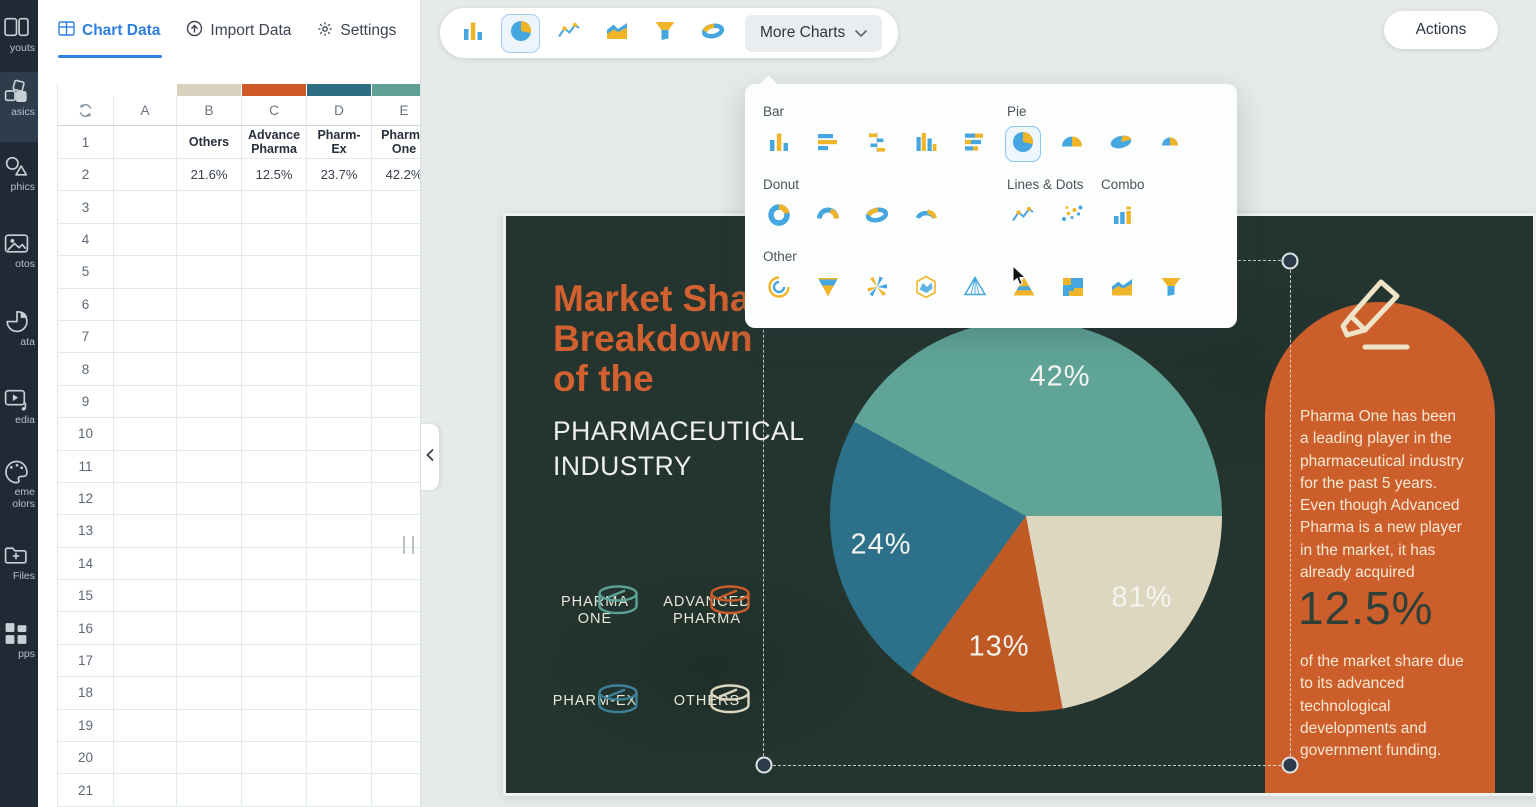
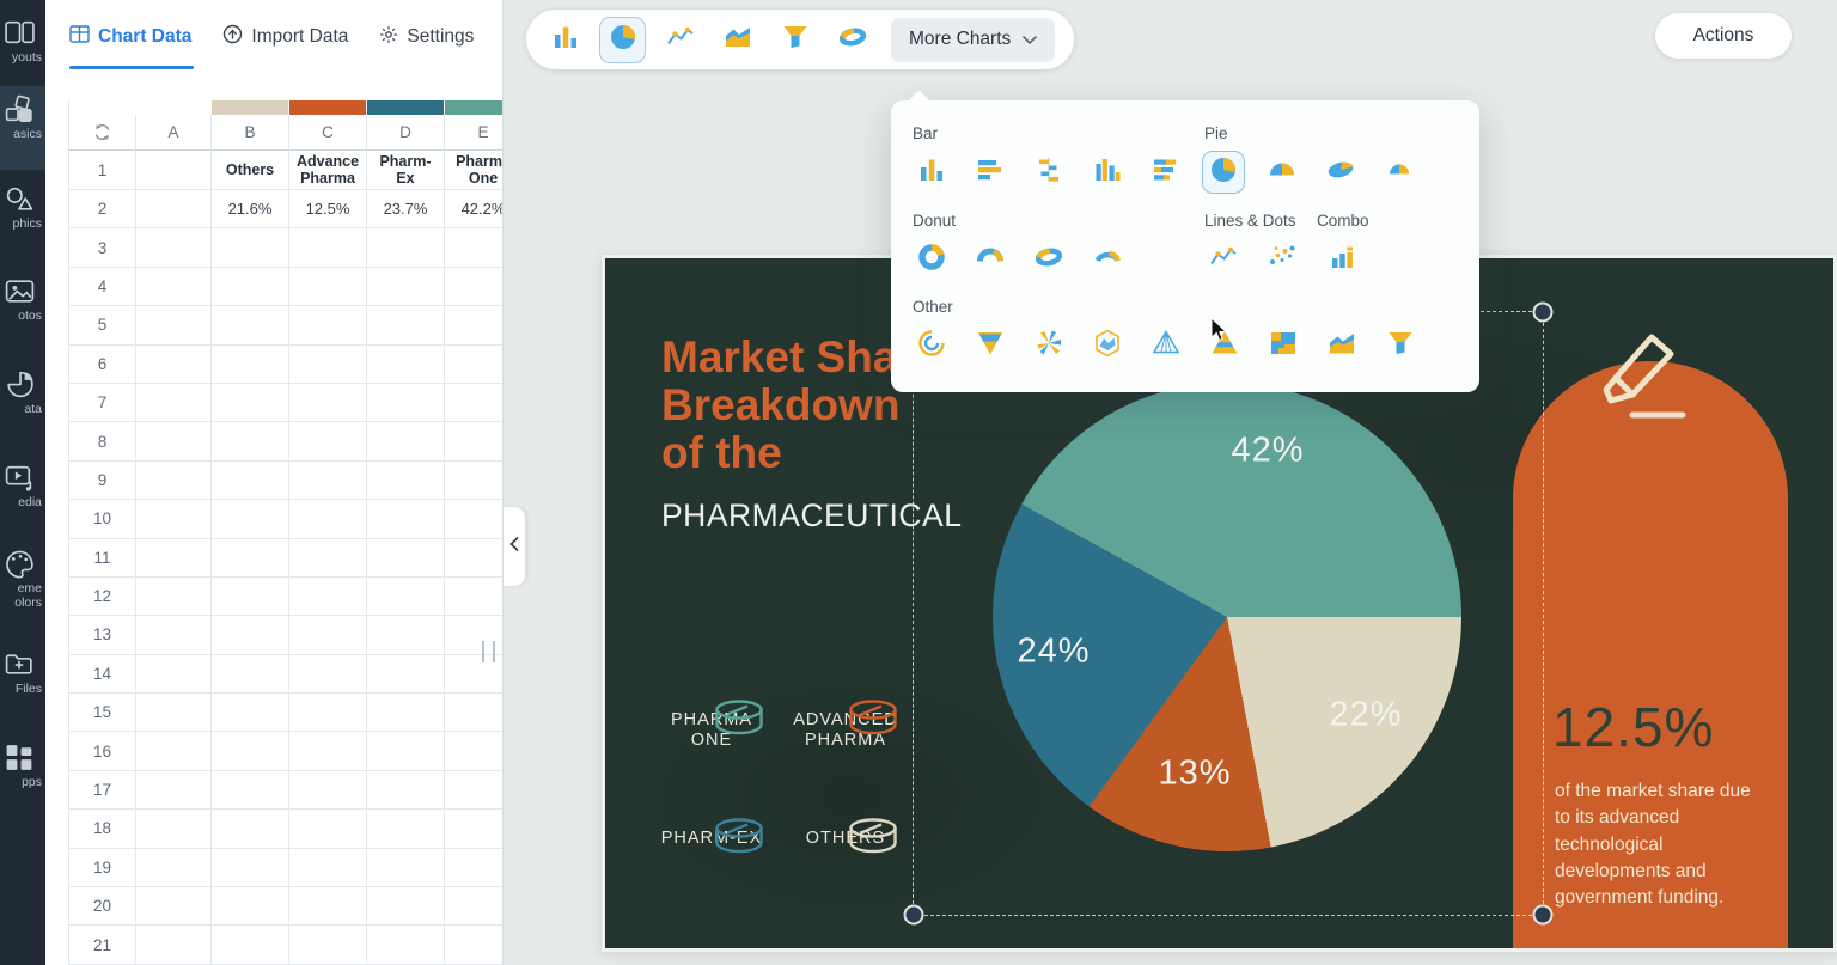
  youts
  asics
  phics
  otos
  ata
  edia
  eme olors
  Files
  pps
  Chart Data
  Import Data
  Settings
  A
  B
  C
  D
  E
  1
  Others
  Advance Pharma
  Pharm-Ex
  Pharm One
  2
  21.6%
  12.5%
  23.7%
  42.2%
  3
  4
  5
  6
  7
  8
  9
  10
  11
  12
  13
  14
  15
  16
  17
  18
  19
  20
  21
  Market Sha
  Breakdown
  of the
  PHARMACEUTICAL
- INDUSTRY
  PHAMA ONE
  ADVACED PHARMA
  PHARM-EX
  OTHERS
  42%
- 81%
+ 22%
  13%
  24%
- Pharma One has been a leading player in the pharmaceutical industry for the past 5 years. Even though Advanced Pharma is a new player in the market, it has already acquired
  12.5%
  of the market share due to its advanced technological developments and government funding.
  More Charts
  Actions
  Bar
  Pie
  Donut
  Lines & Dots
  Combo
  Other
